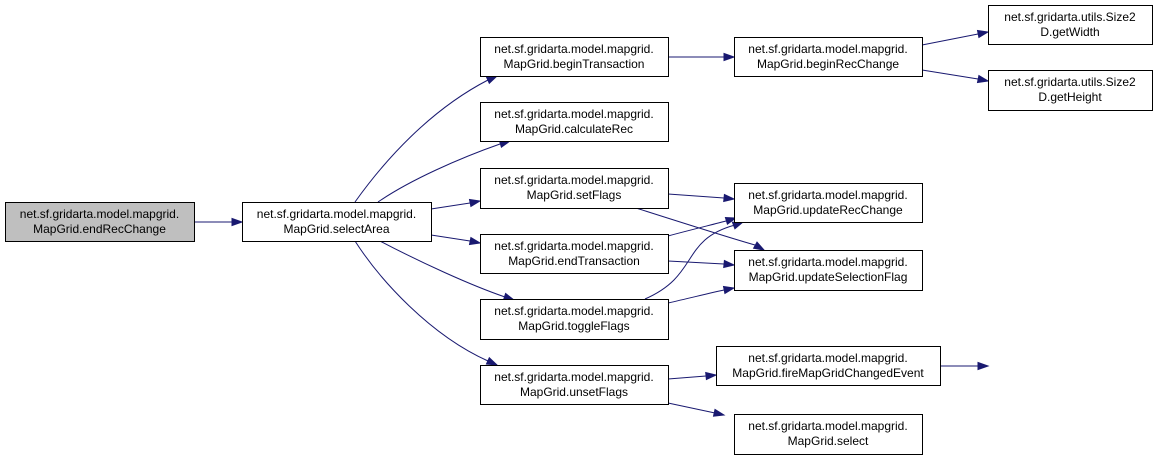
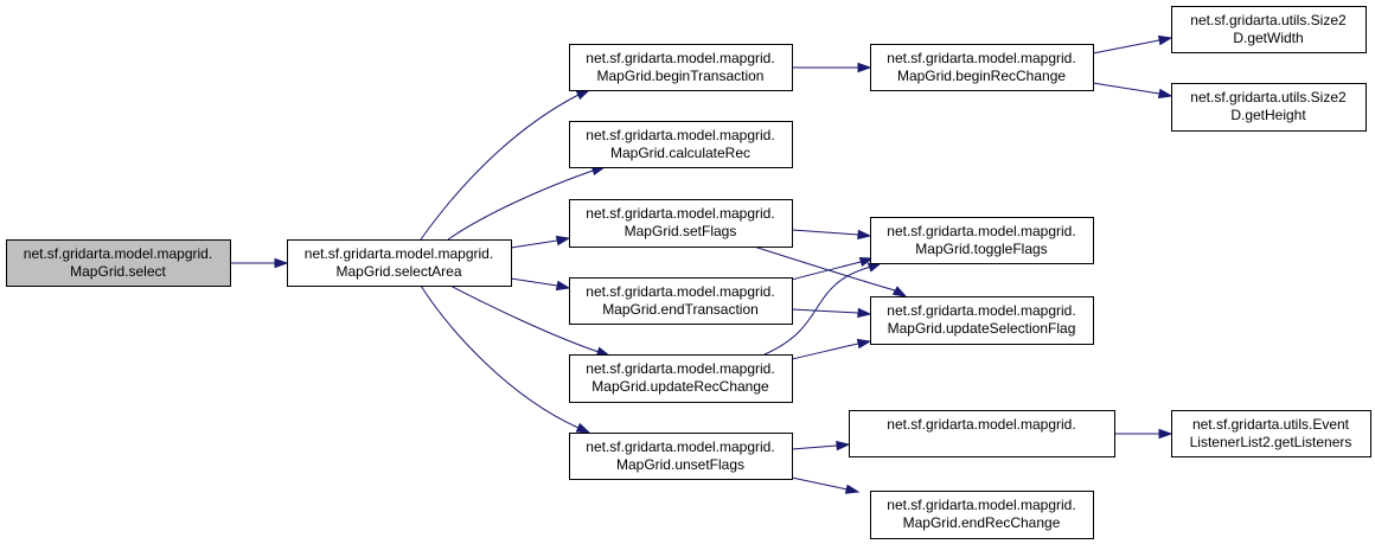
  net.sf.gridarta.model.mapgrid.
- MapGrid.endRecChange
+ MapGrid.select
  net.sf.gridarta.model.mapgrid.
  MapGrid.selectArea
  net.sf.gridarta.model.mapgrid.
  MapGrid.beginTransaction
  net.sf.gridarta.model.mapgrid.
  MapGrid.calculateRec
  net.sf.gridarta.model.mapgrid.
  MapGrid.setFlags
  net.sf.gridarta.model.mapgrid.
  MapGrid.endTransaction
  net.sf.gridarta.model.mapgrid.
- MapGrid.toggleFlags
+ MapGrid.updateRecChange
  net.sf.gridarta.model.mapgrid.
  MapGrid.unsetFlags
  net.sf.gridarta.model.mapgrid.
  MapGrid.beginRecChange
  net.sf.gridarta.model.mapgrid.
- MapGrid.updateRecChange
+ MapGrid.toggleFlags
  net.sf.gridarta.model.mapgrid.
  MapGrid.updateSelectionFlag
  net.sf.gridarta.model.mapgrid.
- MapGrid.fireMapGridChangedEvent
  net.sf.gridarta.model.mapgrid.
- MapGrid.select
+ MapGrid.endRecChange
  net.sf.gridarta.utils.Size2
  D.getWidth
  net.sf.gridarta.utils.Size2
  D.getHeight
+ net.sf.gridarta.utils.Event
+ ListenerList2.getListeners
